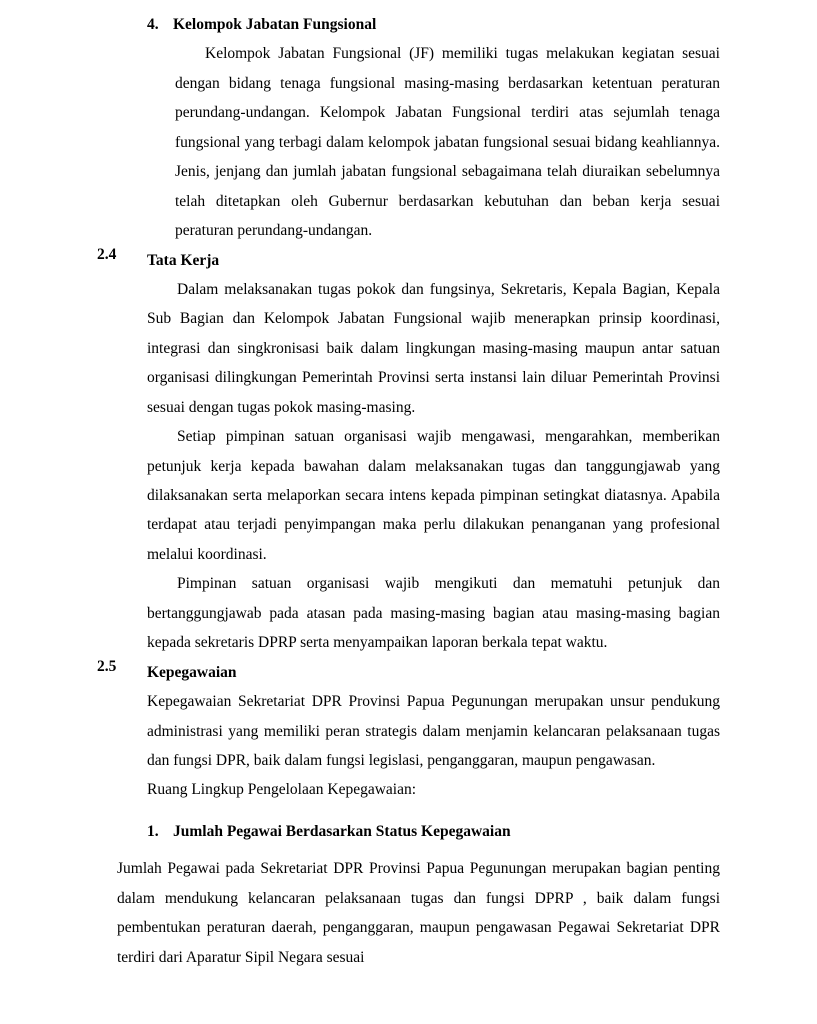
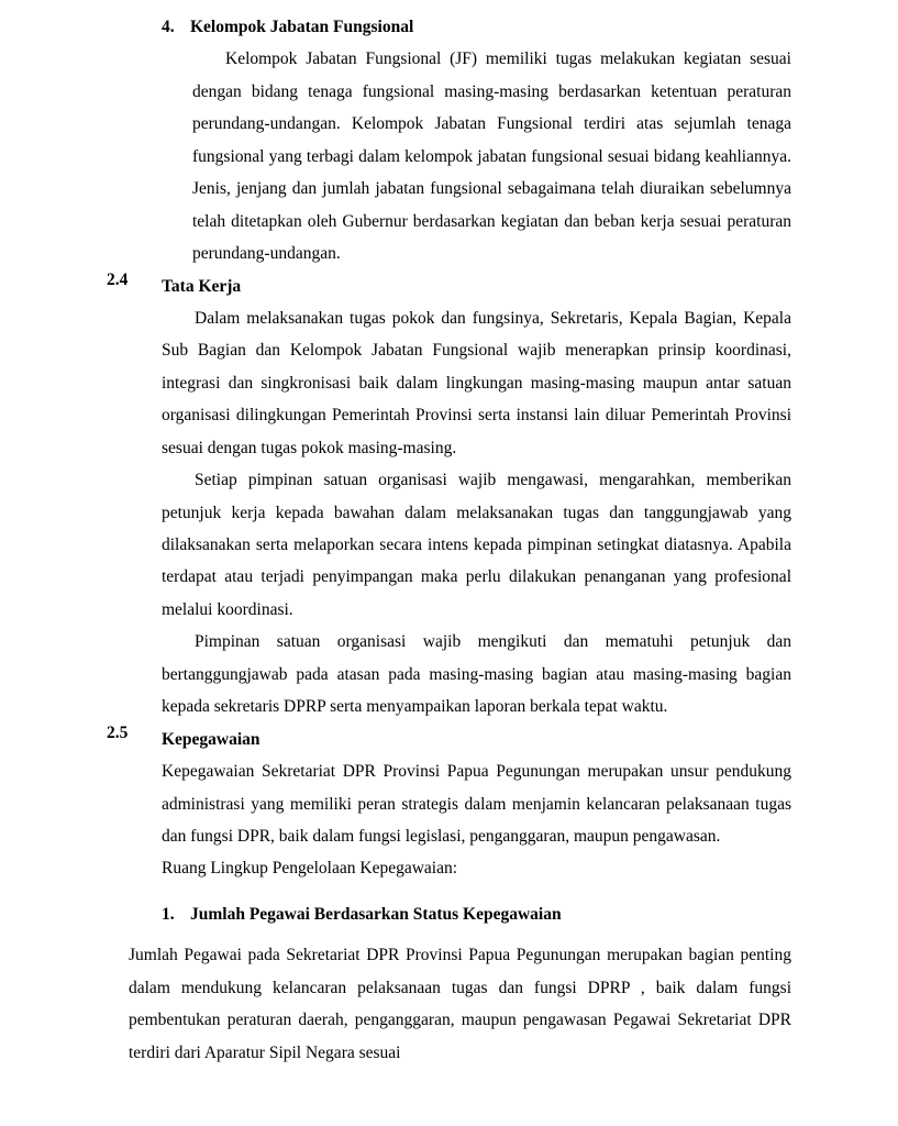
  4. Kelompok Jabatan Fungsional
- Kelompok Jabatan Fungsional (JF) memiliki tugas melakukan kegiatan sesuai dengan bidang tenaga fungsional masing-masing berdasarkan ketentuan peraturan perundang-undangan. Kelompok Jabatan Fungsional terdiri atas sejumlah tenaga fungsional yang terbagi dalam kelompok jabatan fungsional sesuai bidang keahliannya. Jenis, jenjang dan jumlah jabatan fungsional sebagaimana telah diuraikan sebelumnya telah ditetapkan oleh Gubernur berdasarkan kebutuhan dan beban kerja sesuai peraturan perundang-undangan.
+ Kelompok Jabatan Fungsional (JF) memiliki tugas melakukan kegiatan sesuai dengan bidang tenaga fungsional masing-masing berdasarkan ketentuan peraturan perundang-undangan. Kelompok Jabatan Fungsional terdiri atas sejumlah tenaga fungsional yang terbagi dalam kelompok jabatan fungsional sesuai bidang keahliannya. Jenis, jenjang dan jumlah jabatan fungsional sebagaimana telah diuraikan sebelumnya telah ditetapkan oleh Gubernur berdasarkan kegiatan dan beban kerja sesuai peraturan perundang-undangan.
  2.4
  Tata Kerja
  Dalam melaksanakan tugas pokok dan fungsinya, Sekretaris, Kepala Bagian, Kepala Sub Bagian dan Kelompok Jabatan Fungsional wajib menerapkan prinsip koordinasi, integrasi dan singkronisasi baik dalam lingkungan masing-masing maupun antar satuan organisasi dilingkungan Pemerintah Provinsi serta instansi lain diluar Pemerintah Provinsi sesuai dengan tugas pokok masing-masing.
  Setiap pimpinan satuan organisasi wajib mengawasi, mengarahkan, memberikan petunjuk kerja kepada bawahan dalam melaksanakan tugas dan tanggungjawab yang dilaksanakan serta melaporkan secara intens kepada pimpinan setingkat diatasnya. Apabila terdapat atau terjadi penyimpangan maka perlu dilakukan penanganan yang profesional melalui koordinasi.
  Pimpinan satuan organisasi wajib mengikuti dan mematuhi petunjuk dan bertanggungjawab pada atasan pada masing-masing bagian atau masing-masing bagian kepada sekretaris DPRP serta menyampaikan laporan berkala tepat waktu.
  2.5
  Kepegawaian
  Kepegawaian Sekretariat DPR Provinsi Papua Pegunungan merupakan unsur pendukung administrasi yang memiliki peran strategis dalam menjamin kelancaran pelaksanaan tugas dan fungsi DPR, baik dalam fungsi legislasi, penganggaran, maupun pengawasan.
  Ruang Lingkup Pengelolaan Kepegawaian:
  1. Jumlah Pegawai Berdasarkan Status Kepegawaian
  Jumlah Pegawai pada Sekretariat DPR Provinsi Papua Pegunungan merupakan bagian penting dalam mendukung kelancaran pelaksanaan tugas dan fungsi DPRP , baik dalam fungsi pembentukan peraturan daerah, penganggaran, maupun pengawasan Pegawai Sekretariat DPR terdiri dari Aparatur Sipil Negara sesuai
